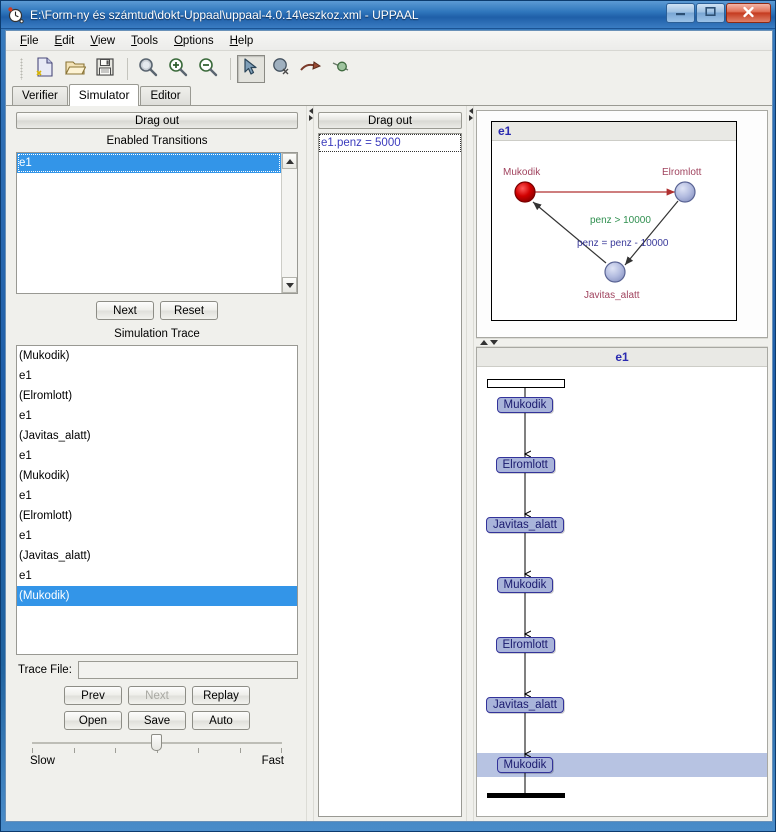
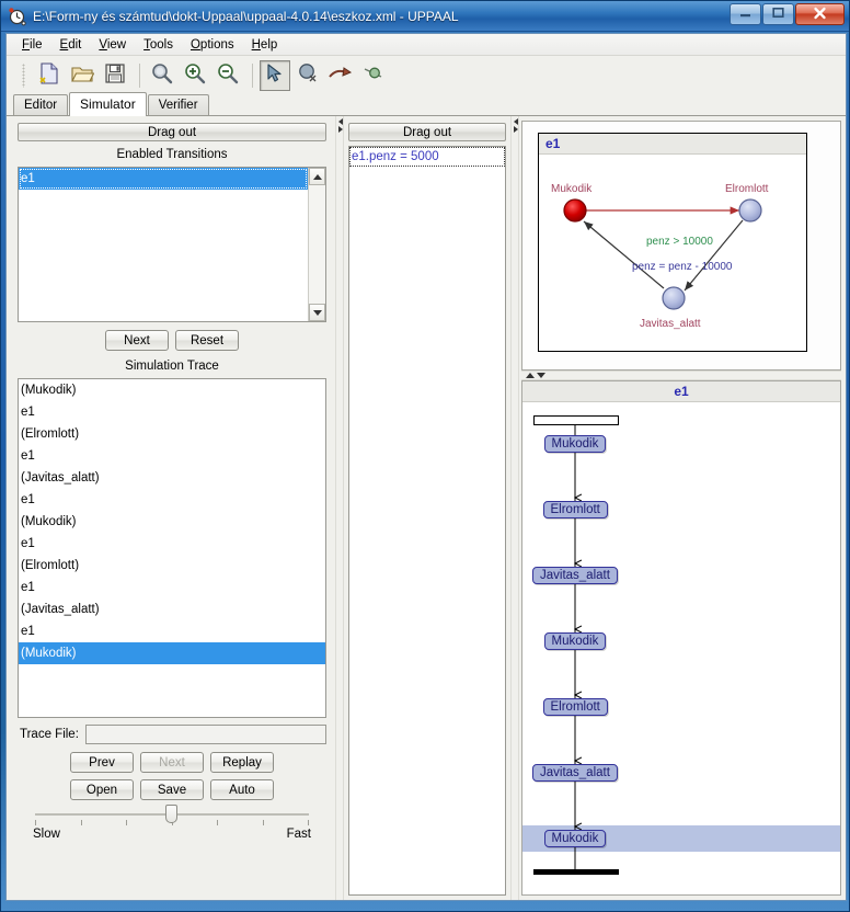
  E:\Form-ny és számtud\dokt-Uppaal\uppaal-4.0.14\eszkoz.xml - UPPAAL
  File
  Edit
  View
  Tools
  Options
  Help
- Verifier
+ Editor
  Simulator
- Editor
+ Verifier
  Drag out
  Enabled Transitions
  e1
  Next
  Reset
  Simulation Trace
  (Mukodik)
  e1
  (Elromlott)
  e1
  (Javitas_alatt)
  e1
  (Mukodik)
  e1
  (Elromlott)
  e1
  (Javitas_alatt)
  e1
  (Mukodik)
  Trace File:
  Prev
  Next
  Replay
  Open
  Save
  Auto
  Slow
  Fast
  Drag out
  e1.penz = 5000
  e1
  Mukodik
  Elromlott
  Javitas_alatt
  penz > 10000
  penz = penz - 10000
  e1
  Mukodik
  Elromlott
  Javitas_alatt
  Mukodik
  Elromlott
  Javitas_alatt
  Mukodik
